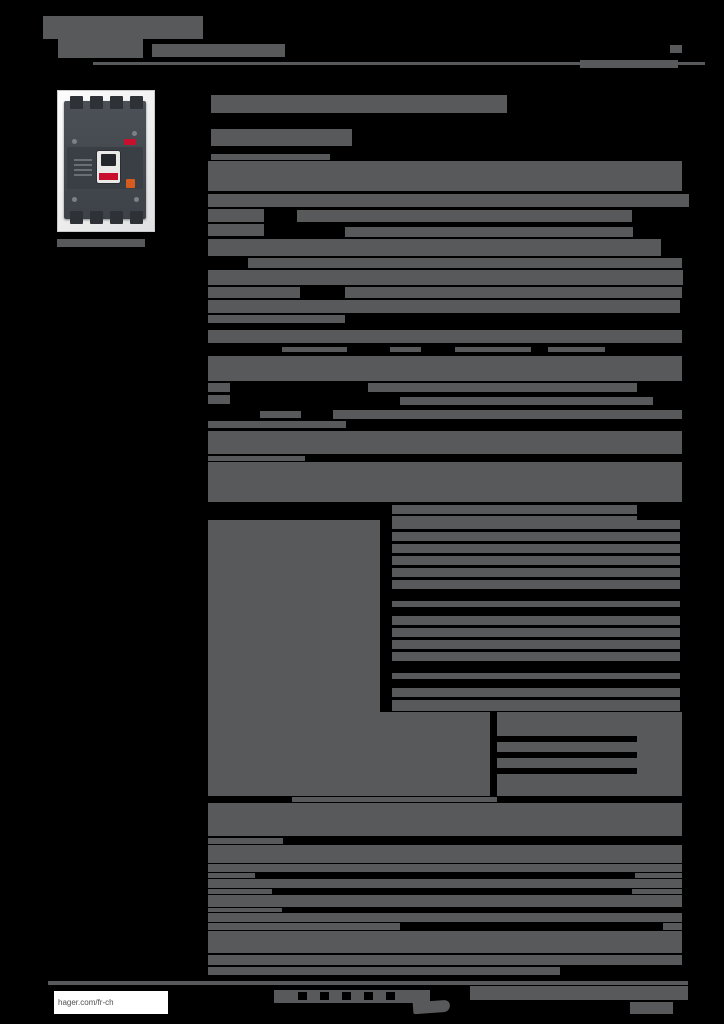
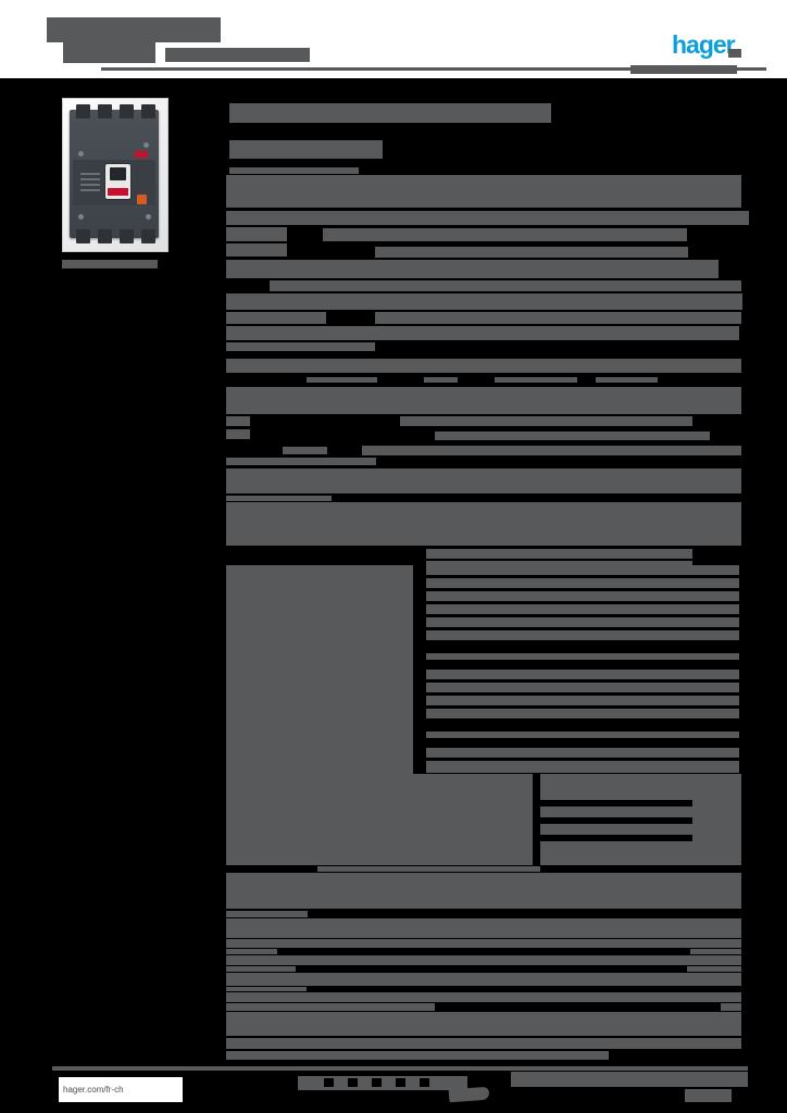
+ hager
  hager.com/fr-ch
